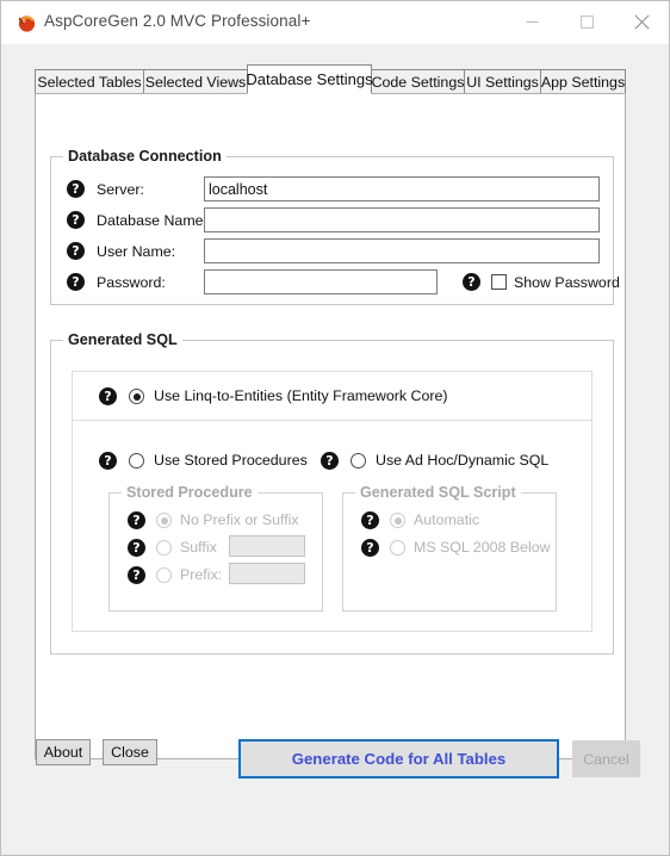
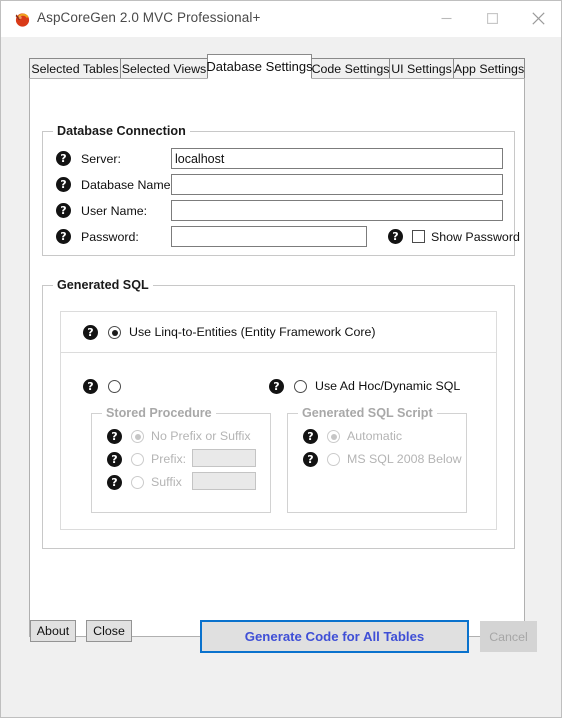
  AspCoreGen 2.0 MVC Professional+
  Selected Tables
  Selected Views
  Database Settings
  Code Settings
  UI Settings
  App Settings
  Database Connection
  ?
  Server:
  localhost
  ?
  Database Name
  ?
  User Name:
  ?
  Password:
  ?
  Show Password
  Generated SQL
  ?
  Use Linq-to-Entities (Entity Framework Core)
  ?
- Use Stored Procedures
  ?
  Use Ad Hoc/Dynamic SQL
  Stored Procedure
  ?
  No Prefix or Suffix
  ?
- Suffix
+ Prefix:
  ?
- Prefix:
+ Suffix
  Generated SQL Script
  ?
  Automatic
  ?
  MS SQL 2008 Below
  About
  Close
  Generate Code for All Tables
  Cancel
